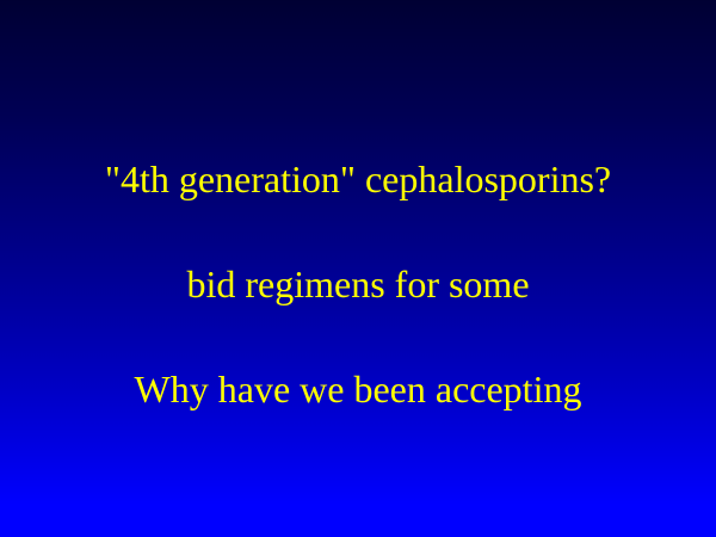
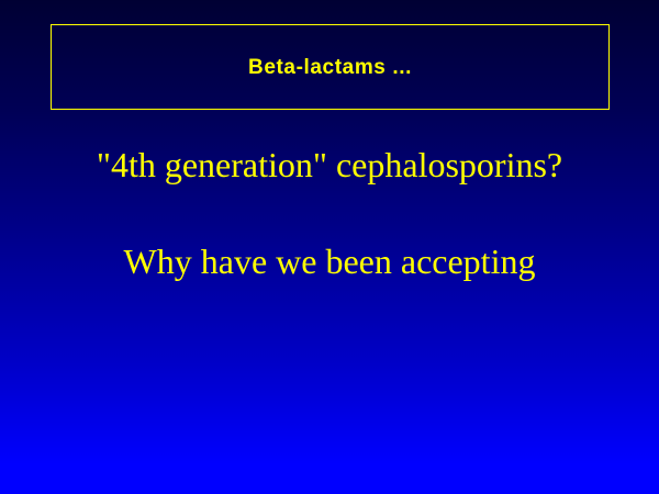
+ Beta-lactams ...
  "4th generation" cephalosporins?
- bid regimens for some
  Why have we been accepting
